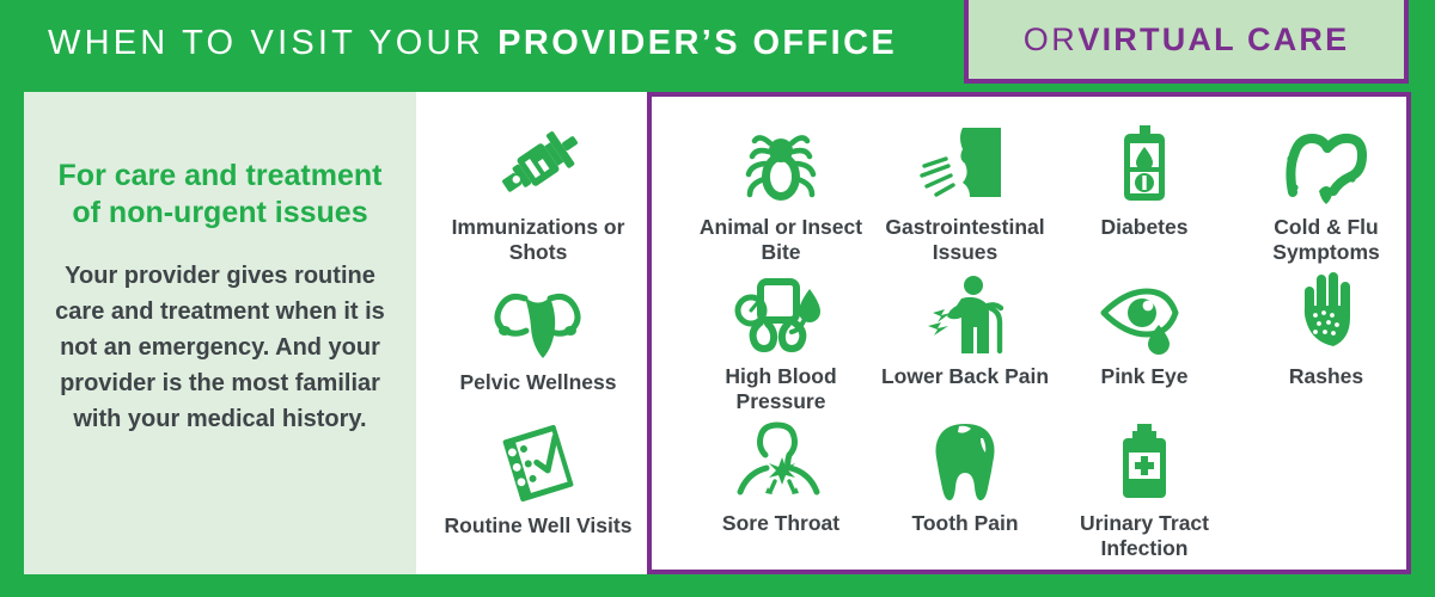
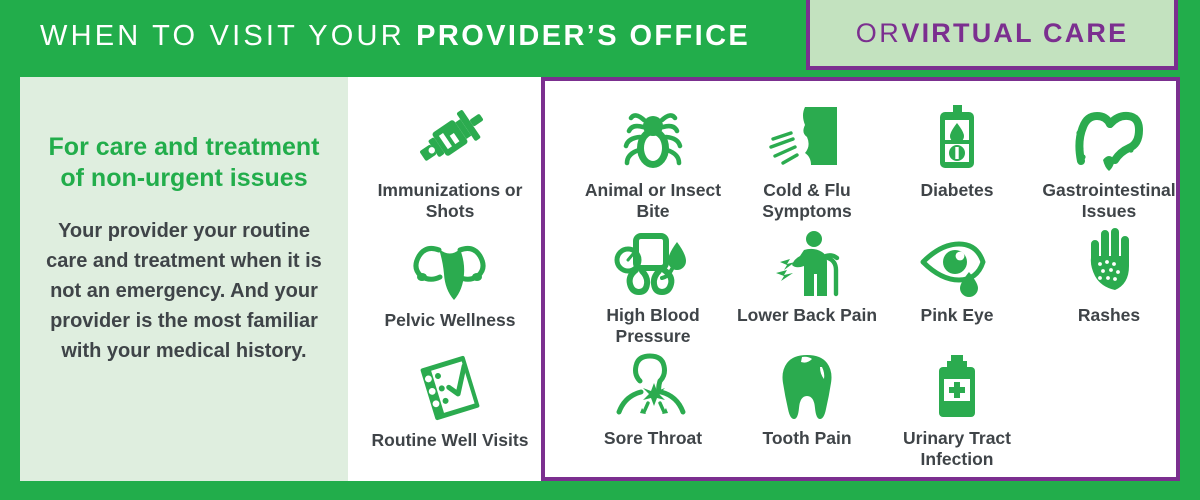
  WHEN TO VISIT YOUR PROVIDER’S OFFICE
  OR
  VIRTUAL CARE
  For care and treatment of non-urgent issues
- Your provider gives routine care and treatment when it is not an emergency. And your provider is the most familiar with your medical history.
+ Your provider your routine care and treatment when it is not an emergency. And your provider is the most familiar with your medical history.
  Immunizations or Shots
  Pelvic Wellness
  Routine Well Visits
  Animal or Insect Bite
- Gastrointestinal Issues
+ Cold & Flu Symptoms
  Diabetes
- Cold & Flu Symptoms
+ Gastrointestinal Issues
  High Blood Pressure
  Lower Back Pain
  Pink Eye
  Rashes
  Sore Throat
  Tooth Pain
  Urinary Tract Infection
